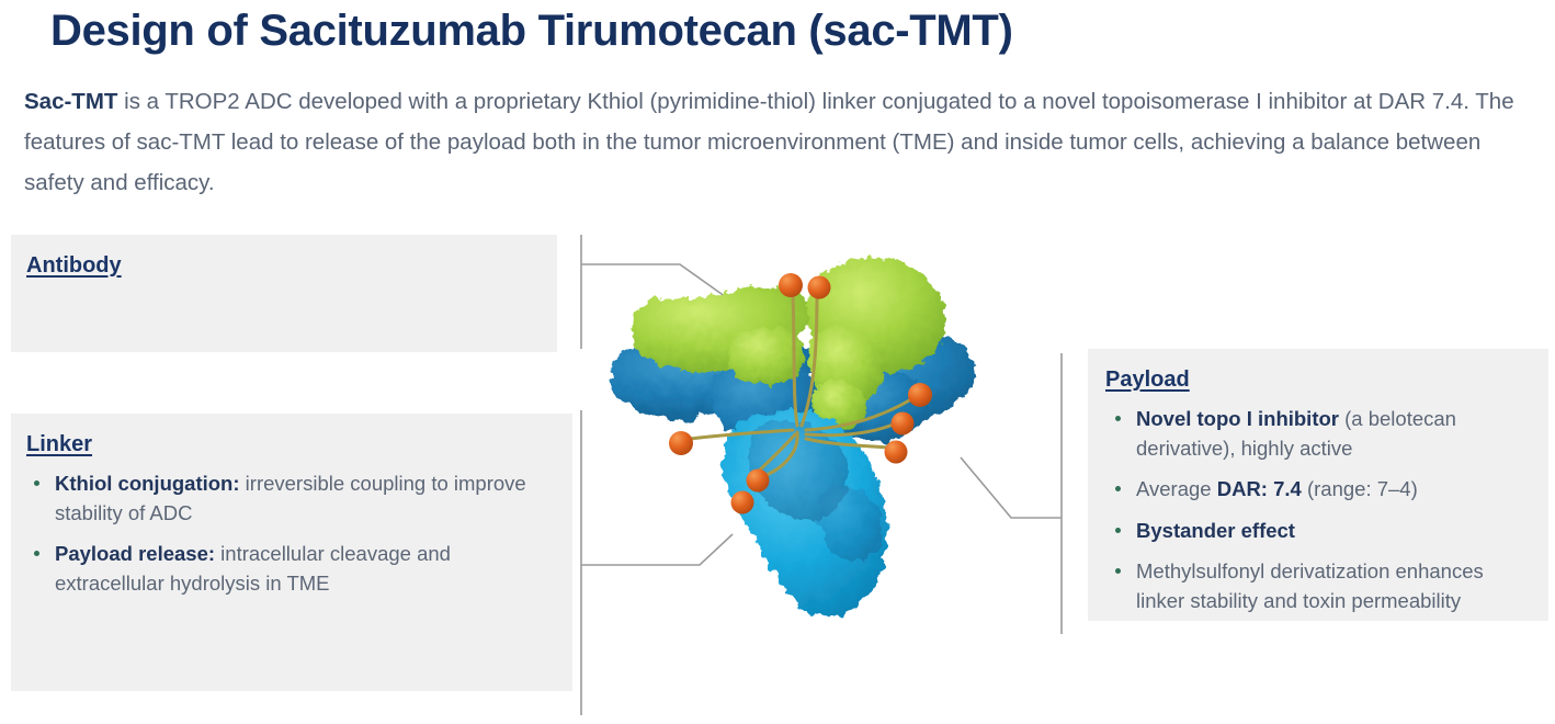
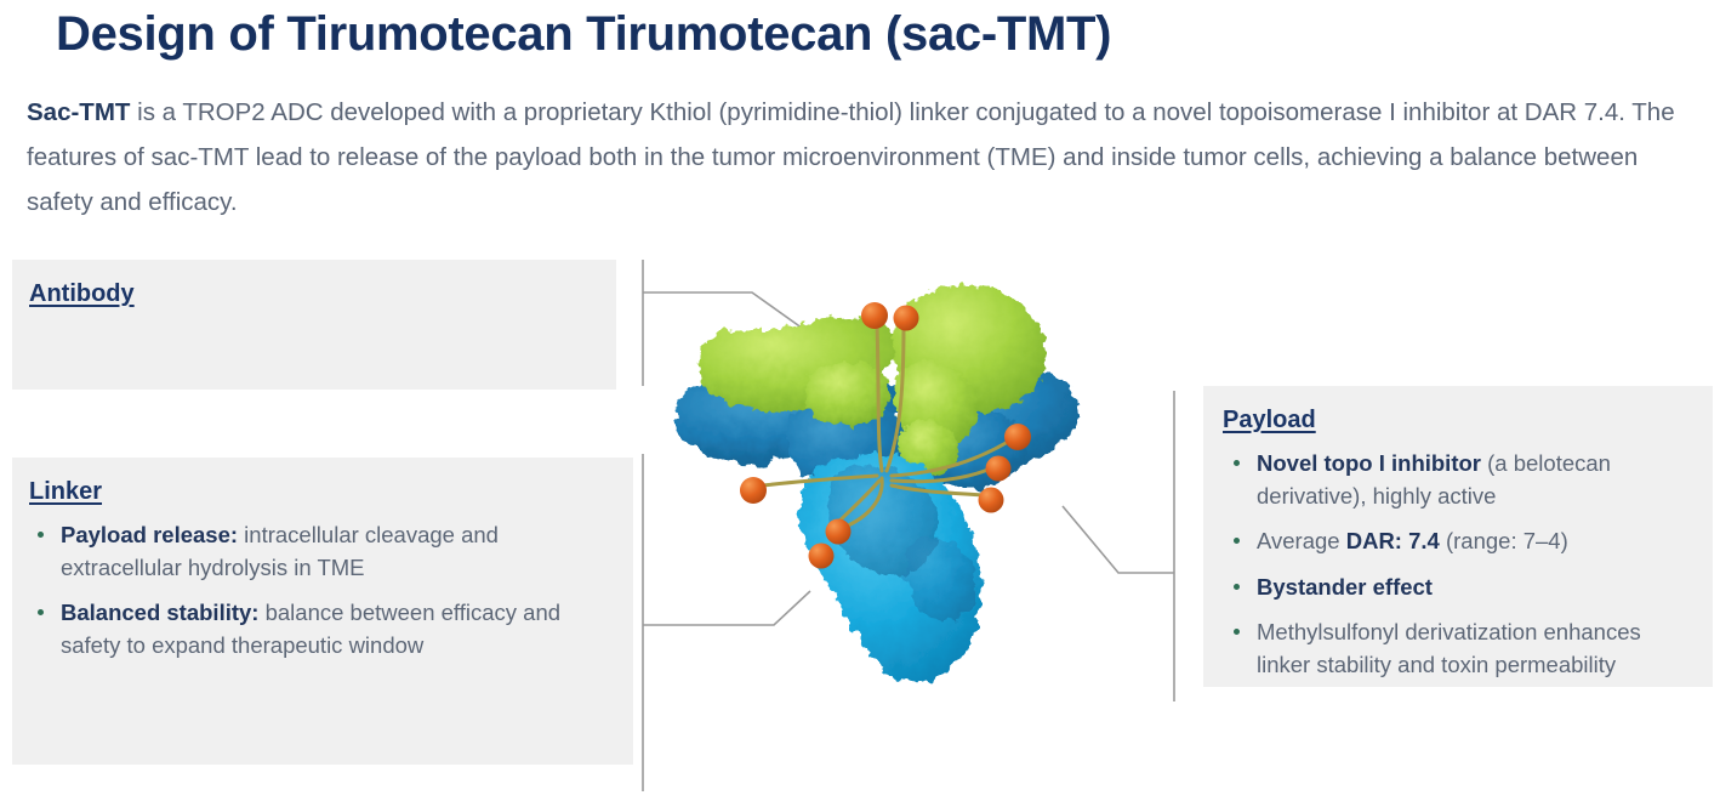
- Design of Sacituzumab Tirumotecan (sac-TMT)
+ Design of Tirumotecan Tirumotecan (sac-TMT)
  Sac-TMT is a TROP2 ADC developed with a proprietary Kthiol (pyrimidine-thiol) linker conjugated to a novel topoisomerase I inhibitor at DAR 7.4. The features of sac-TMT lead to release of the payload both in the tumor microenvironment (TME) and inside tumor cells, achieving a balance between safety and efficacy.
  Antibody
  Linker
- Kthiol conjugation: irreversible coupling to improve stability of ADC
  Payload release: intracellular cleavage and extracellular hydrolysis in TME
+ Balanced stability: balance between efficacy and safety to expand therapeutic window
  Payload
  Novel topo I inhibitor (a belotecan derivative), highly active
  Average DAR: 7.4 (range: 7–4)
  Bystander effect
  Methylsulfonyl derivatization enhances linker stability and toxin permeability
